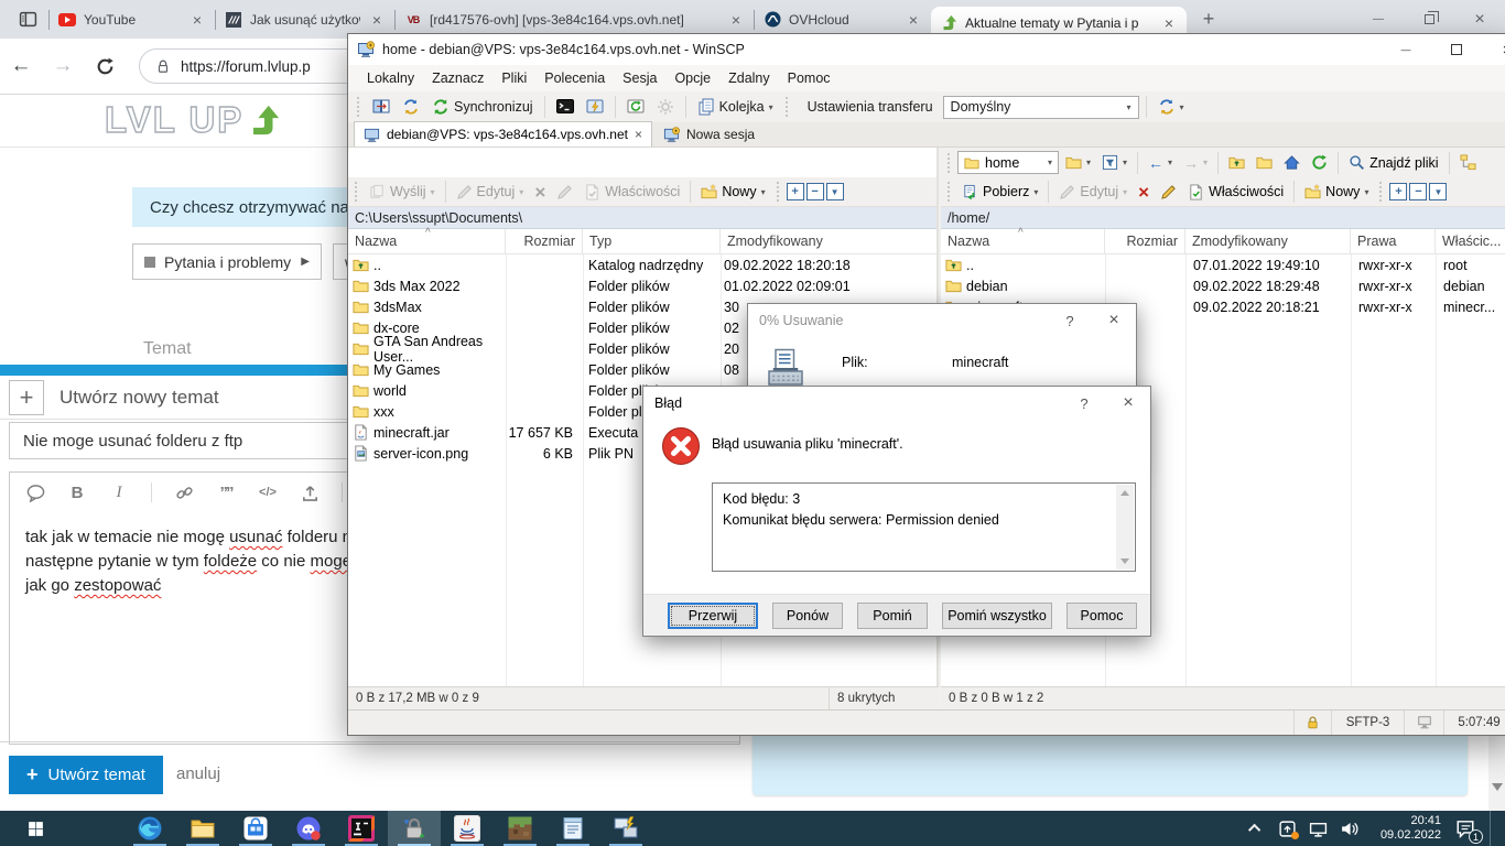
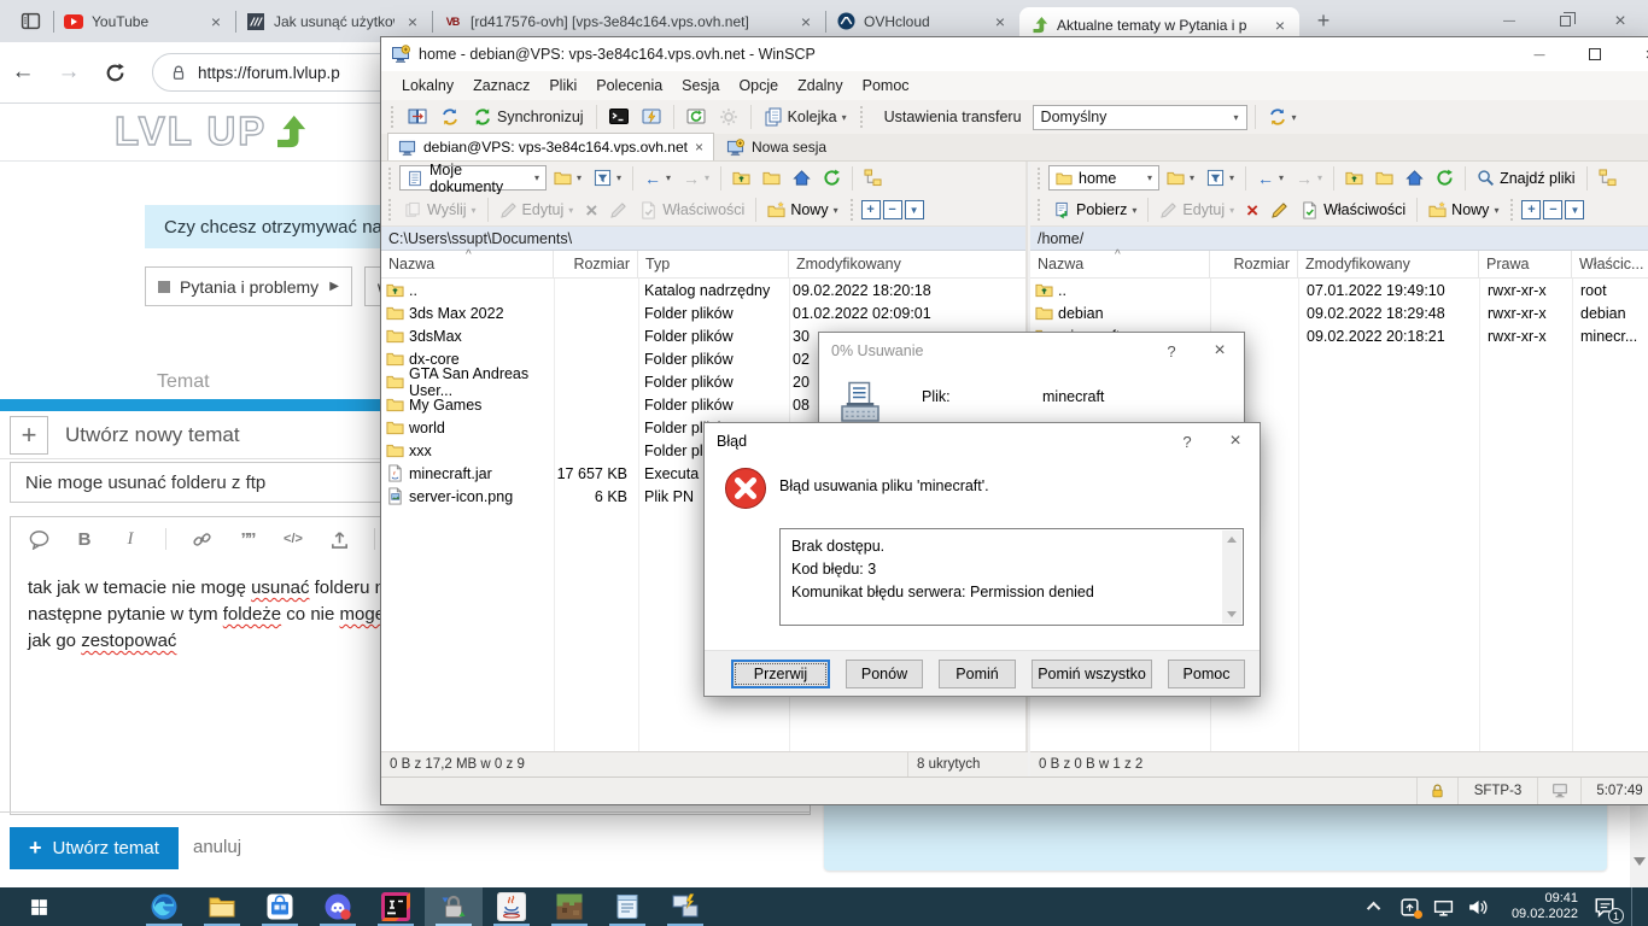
  YouTube
  VB
  [rd417576-ovh] [vps-3e84c164.vps.ovh.net]
  OVHcloud
  Aktualne tematy w Pytania i p
  https://forum.lvlup.p
  LVL UP
  Czy chcesz otrzymywać na
  Pytania i problemy
  Temat
  Utwórz nowy temat
  Nie moge usunać folderu z ftp
  tak jak w temacie nie mogę usunać folderu
  następne pytanie w tym foldeże co nie mog
  jak go zestopować
  Utwórz temat
  anuluj
  home - debian@VPS: vps-3e84c164.vps.ovh.net - WinSCP
  Lokalny
  Zaznacz
  Pliki
  Polecenia
  Sesja
  Opcje
  Zdalny
  Pomoc
  Synchronizuj
  Kolejka
  Ustawienia transferu
  Domyślny
  debian@VPS: vps-3e84c164.vps.ovh.net
  Nowa sesja
+ Moje dokumenty
  Wyślij
  Edytuj
  Właściwości
  Nowy
  +
  −
  ▼
  C:\Users\ssupt\Documents\
  Nazwa
  Rozmiar
  Typ
  Zmodyfikowany
  ..
  Katalog nadrzędny
  09.02.2022 18:20:18
  3ds Max 2022
  Folder plików
  01.02.2022 02:09:01
  3dsMax
  Folder plików
  30
  dx-core
  Folder plików
  02
  GTA San Andreas User...
  Folder plików
  20
  My Games
  Folder plików
  08
  world
  xxx
  minecraft.jar
  17 657 KB
  Executa
  server-icon.png
  6 KB
  Plik PN
  home
  Znajdź pliki
  Pobierz
  Edytuj
  Właściwości
  Nowy
  +
  −
  ▼
  /home/
  Nazwa
  Rozmiar
  Zmodyfikowany
  Prawa
  Właścic...
  ..
  07.01.2022 19:49:10
  rwxr-xr-x
  root
  debian
  09.02.2022 18:29:48
  rwxr-xr-x
  debian
  09.02.2022 20:18:21
  rwxr-xr-x
  minecr...
  0 B z 17,2 MB w 0 z 9
  8 ukrytych
  0 B z 0 B w 1 z 2
  SFTP-3
  5:07:49
  0% Usuwanie
  Plik:
  minecraft
  Błąd
  Błąd usuwania pliku 'minecraft'.
+ Brak dostępu.
  Kod błędu: 3
  Komunikat błędu serwera: Permission denied
  Przerwij
  Ponów
  Pomiń
  Pomiń wszystko
  Pomoc
- 20:41
+ 09:41
  09.02.2022
  1
